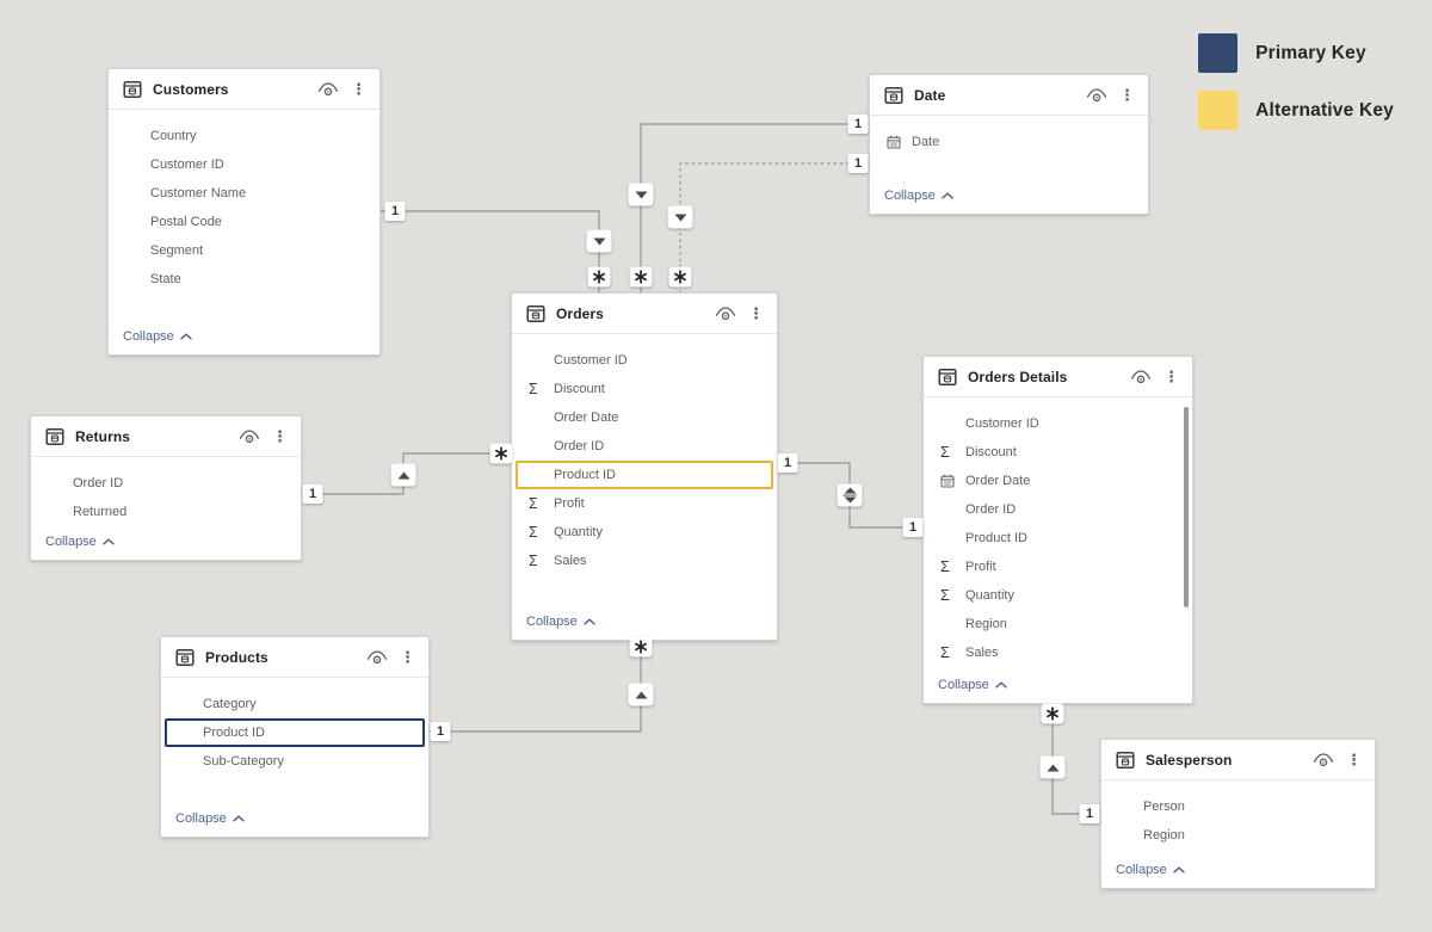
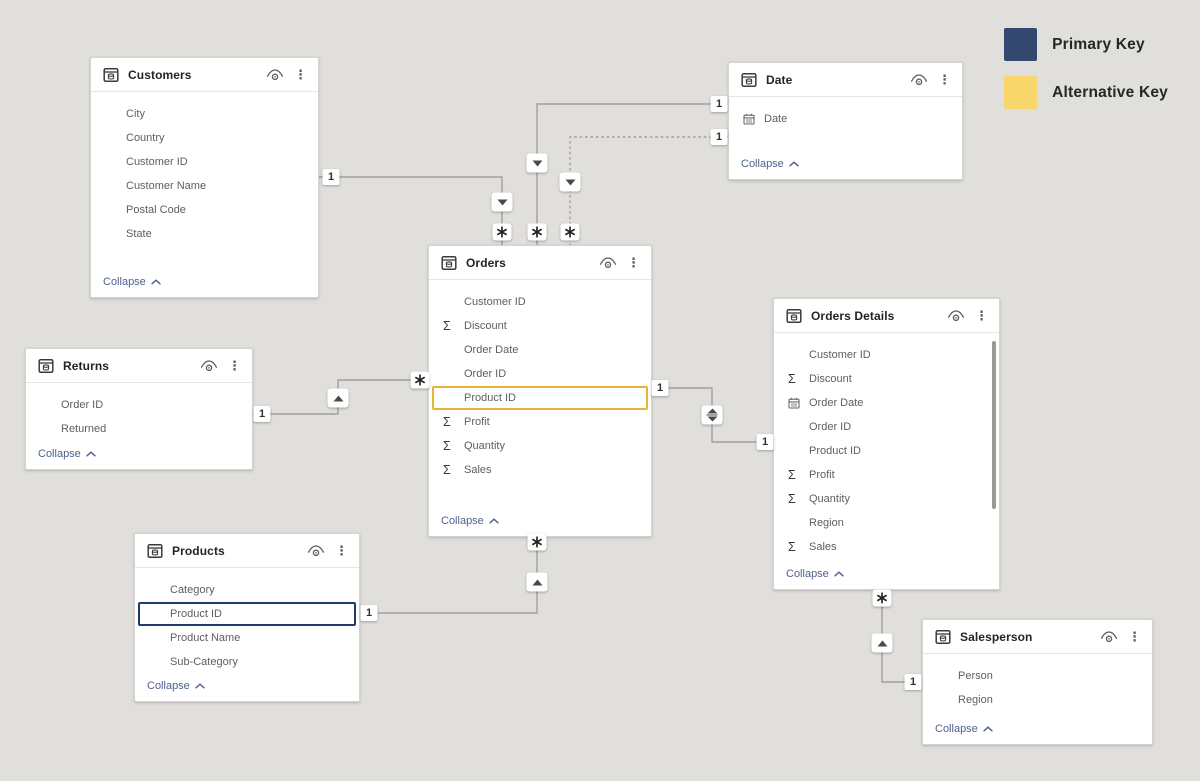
  Primary Key
  Alternative Key
  Customers
  ⋮
+ City
  Country
  Customer ID
  Customer Name
  Postal Code
- Segment
  State
  Collapse
  Date
  ⋮
  Date
  Collapse
  Orders
  ⋮
  Customer ID
  Σ
  Discount
  Order Date
  Order ID
  Product ID
  Σ
  Profit
  Σ
  Quantity
  Σ
  Sales
  Collapse
  Orders Details
  ⋮
  Customer ID
  Σ
  Discount
  Order Date
  Order ID
  Product ID
  Σ
  Profit
  Σ
  Quantity
  Region
  Σ
  Sales
  Collapse
  Returns
  ⋮
  Order ID
  Returned
  Collapse
  Products
  ⋮
  Category
  Product ID
+ Product Name
  Sub-Category
  Collapse
  Salesperson
  ⋮
  Person
  Region
  Collapse
  1
  1
  1
  1
  1
  1
  1
  1
